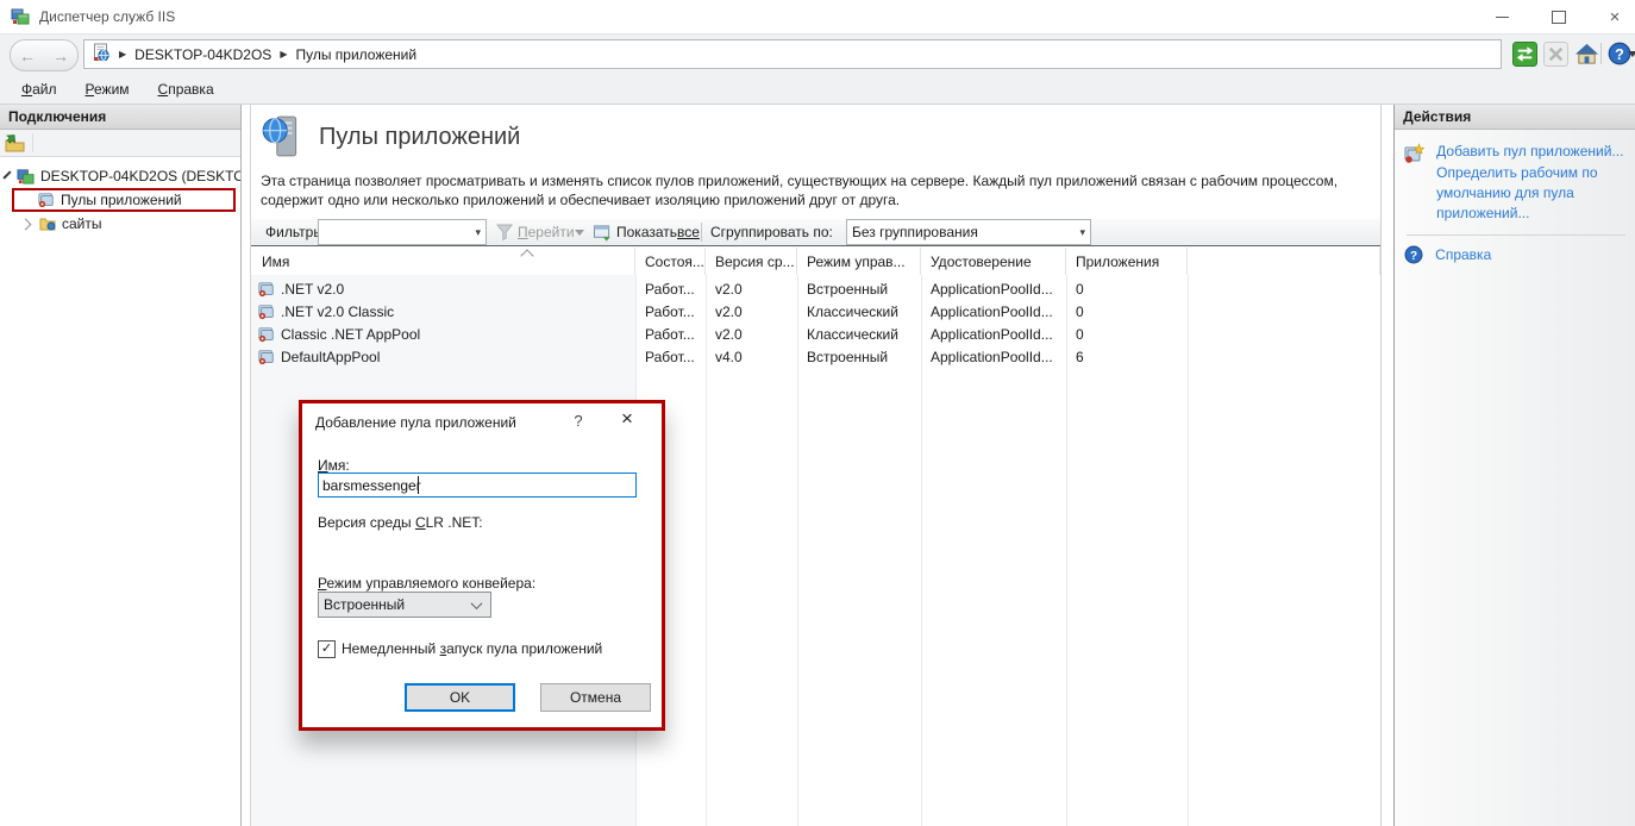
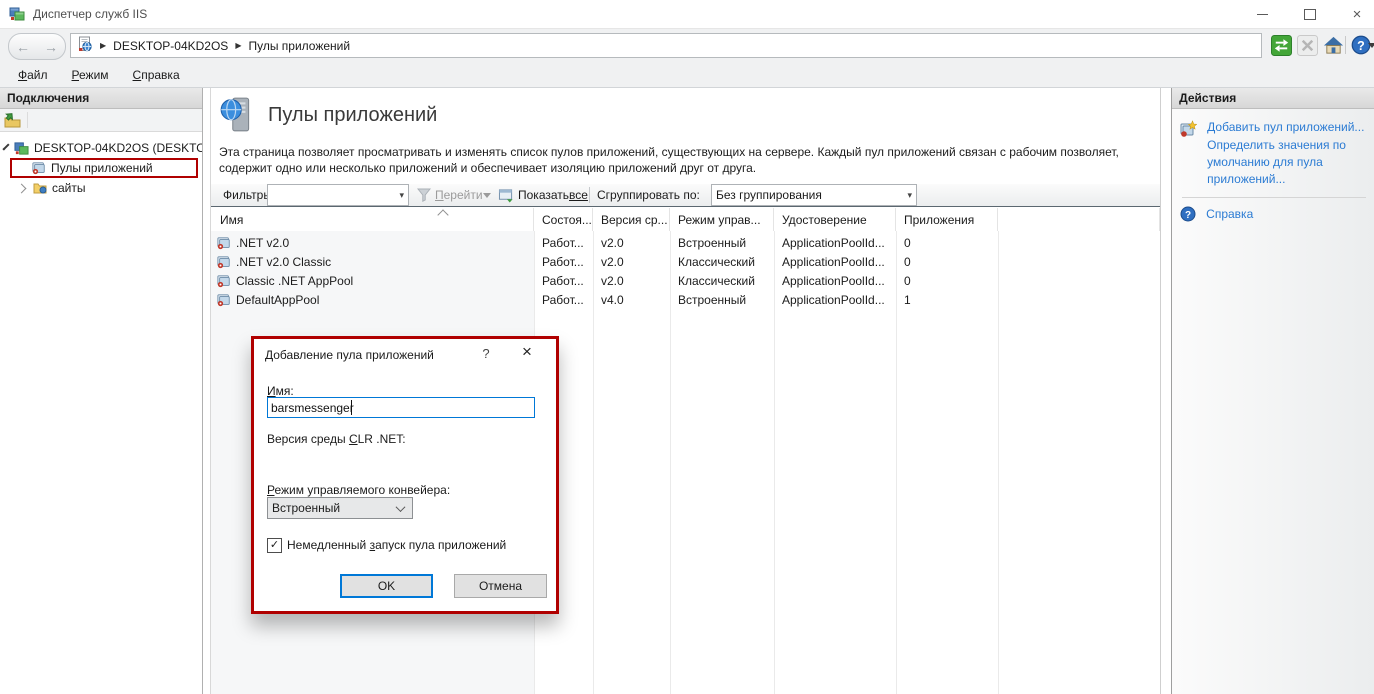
  Диспетчер служб IIS
  ×
  ←
  →
  ▶
  DESKTOP-04KD2OS
  ▶
  Пулы приложений
  ?
  Файл
  Режим
  Справка
  Подключения
  DESKTOP-04KD2OS (DESKTO
  Пулы приложений
  сайты
  Пулы приложений
- Эта страница позволяет просматривать и изменять список пулов приложений, существующих на сервере. Каждый пул приложений связан с рабочим процессом,
+ Эта страница позволяет просматривать и изменять список пулов приложений, существующих на сервере. Каждый пул приложений связан с рабочим позволяет,
  содержит одно или несколько приложений и обеспечивает изоляцию приложений друг от друга.
  Фильтр
  ▾
  П
  ерейти
  Показать
  все
  Сгруппировать по:
  Без группирования
  ▾
  Имя
  Состоя...
  Версия ср...
  Режим управ...
  Удостоверение
  Приложения
  .NET v2.0
  Работ...
  v2.0
  Встроенный
  ApplicationPoolId...
  0
  .NET v2.0 Classic
  Работ...
  v2.0
  Классический
  ApplicationPoolId...
  0
  Classic .NET AppPool
  Работ...
  v2.0
  Классический
  ApplicationPoolId...
  0
  DefaultAppPool
  Работ...
  v4.0
  Встроенный
  ApplicationPoolId...
- 6
+ 1
  Добавление пула приложений
  ?
  ×
  Имя:
  barsmessenge
  Версия среды CLR .NET:
  Режим управляемого конвейера:
  Встроенный
  ✓
  Немедленный запуск пула приложений
  OK
  Отмена
  Действия
  Добавить пул приложений...
- Определить рабочим по умолчанию для пула приложений...
+ Определить значения по умолчанию для пула приложений...
  ?
  Справка
